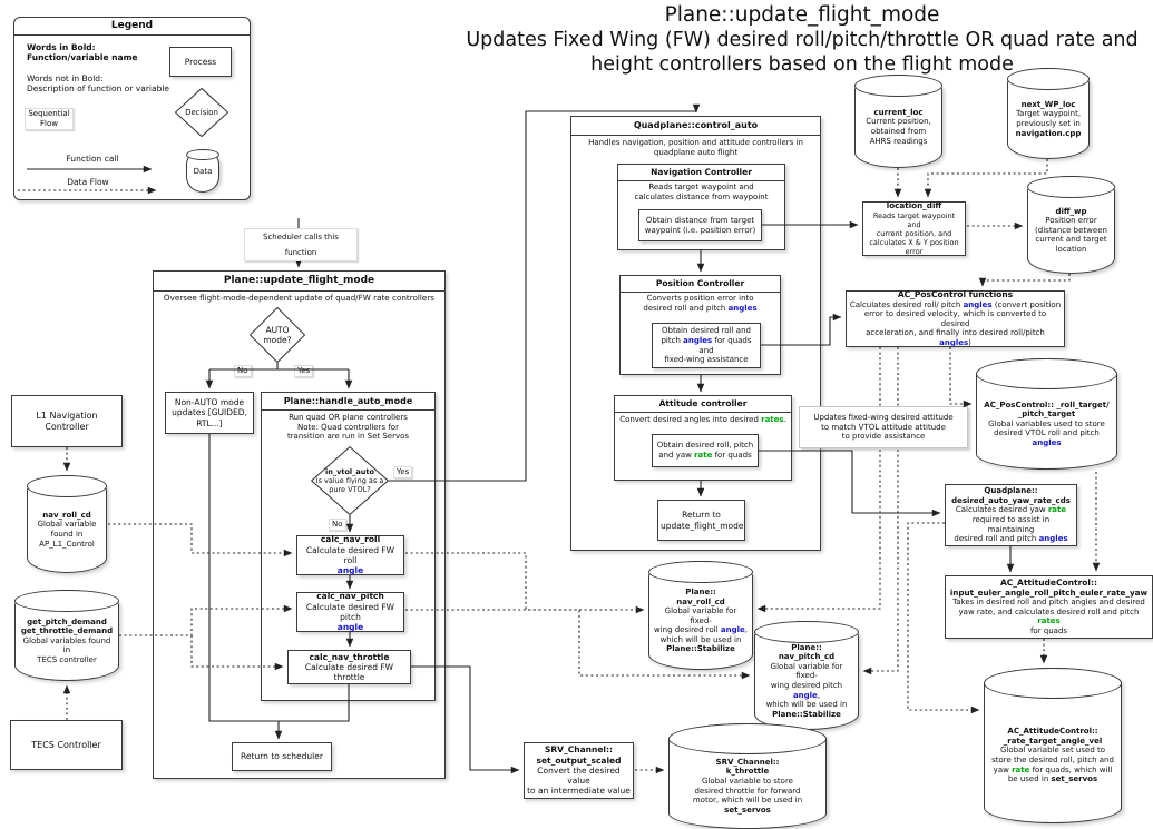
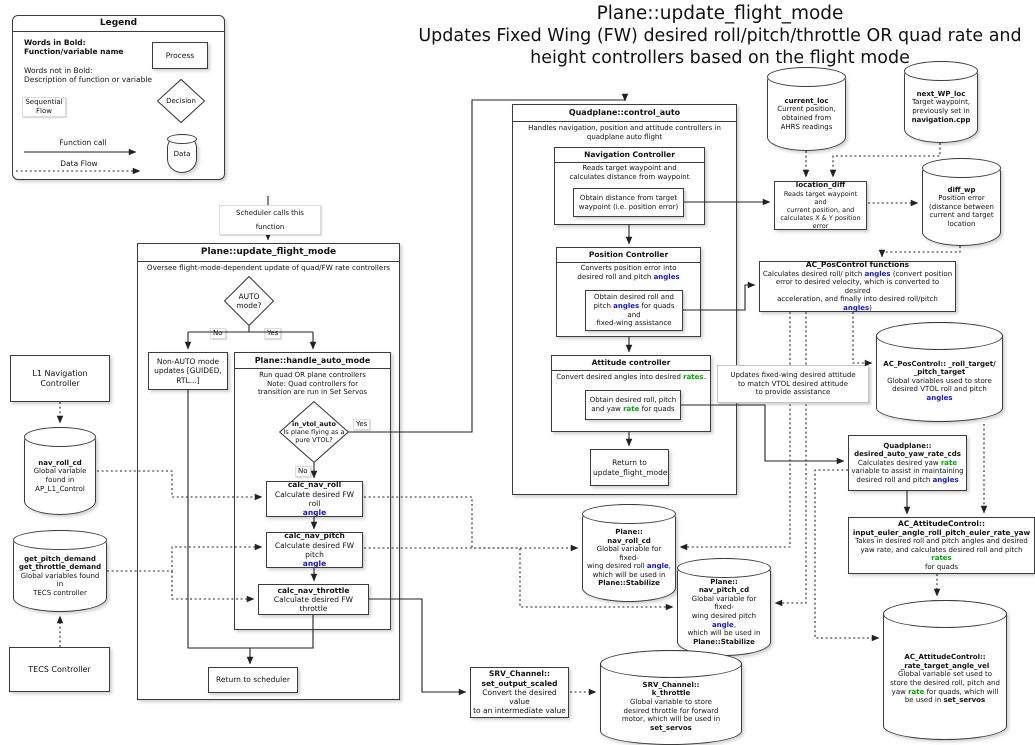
  Plane::update_flight_mode
  Updates Fixed Wing (FW) desired roll/pitch/throttle OR quad rate and
  height controllers based on the flight mode
  Legend
  Words in Bold:
  Function/variable name
  Words not in Bold:
  Description of function or variable
  Sequential
  Flow
  Function call
  Data Flow
  Process
  Decision
  Data
  Scheduler calls this function
  Plane::update_flight_mode
  Oversee flight-mode-dependent update of quad/FW rate controllers
  AUTO
  mode?
  No
  Yes
  Non-AUTO mode
  updates [GUIDED,
  RTL...]
  Plane::handle_auto_mode
  Run quad OR plane controllers
  Note: Quad controllers for
  transition are run in Set Servos
  in_vtol_auto
- Is value flying as a
+ Is plane flying as a
  pure VTOL?
  Yes
  No
  calc_nav_roll
  Calculate desired FW roll
  angle
  calc_nav_pitch
  Calculate desired FW pitch
  angle
  calc_nav_throttle
  Calculate desired FW throttle
  Return to scheduler
  L1 Navigation Controller
  nav_roll_cd
  Global variable
  found in
  AP_L1_Control
  get_pitch_demand
  get_throttle_demand
  Global variables found in
  TECS controller
  TECS Controller
  Quadplane::control_auto
  Handles navigation, position and attitude controllers in
  quadplane auto flight
  Navigation Controller
  Reads target waypoint and
  calculates distance from waypoint
  Obtain distance from target
  waypoint (i.e. position error)
  Position Controller
  Converts position error into
  desired roll and pitch angles
  Obtain desired roll and
  pitch angles for quads and
  fixed-wing assistance
  Attitude controller
  Convert desired angles into desired rates.
  Obtain desired roll, pitch
  and yaw rate for quads
  Return to
  update_flight_mode
  current_loc
  Current position,
  obtained from
  AHRS readings
  next_WP_loc
  Target waypoint,
  previously set in
  navigation.cpp
  location_diff
  Reads target waypoint and
  current position, and
  calculates X & Y position error
  diff_wp
  Position error
  (distance between
  current and target
  location
  AC_PosControl functions
  Calculates desired roll/ pitch angles (convert position
  error to desired velocity, which is converted to desired
  acceleration, and finally into desired roll/pitch angles)
  AC_PosControl:: _roll_target/
  _pitch_target
  Global variables used to store
  desired VTOL roll and pitch angles
  Updates fixed-wing desired attitude
- to match VTOL attitude attitude
+ to match VTOL desired attitude
  to provide assistance
  Quadplane::
  desired_auto_yaw_rate_cds
  Calculates desired yaw rate
- required to assist in maintaining
+ variable to assist in maintaining
  desired roll and pitch angles
  AC_AttitudeControl::
  input_euler_angle_roll_pitch_euler_rate_yaw
  Takes in desired roll and pitch angles and desired
  yaw rate, and calculates desired roll and pitch rates
  for quads
  AC_AttitudeControl::
  _rate_target_angle_vel
  Global variable set used to
  store the desired roll, pitch and
  yaw rate for quads, which will
  be used in set_servos
  Plane::
  nav_roll_cd
  Global variable for fixed-
  wing desired roll angle,
  which will be used in
  Plane::Stabilize
  Plane::
  nav_pitch_cd
  Global variable for fixed-
  wing desired pitch angle,
  which will be used in
  Plane::Stabilize
  SRV_Channel::
  set_output_scaled
  Convert the desired value
  to an intermediate value
  SRV_Channel::
  k_throttle
  Global variable to store
  desired throttle for forward
  motor, which will be used in
  set_servos
